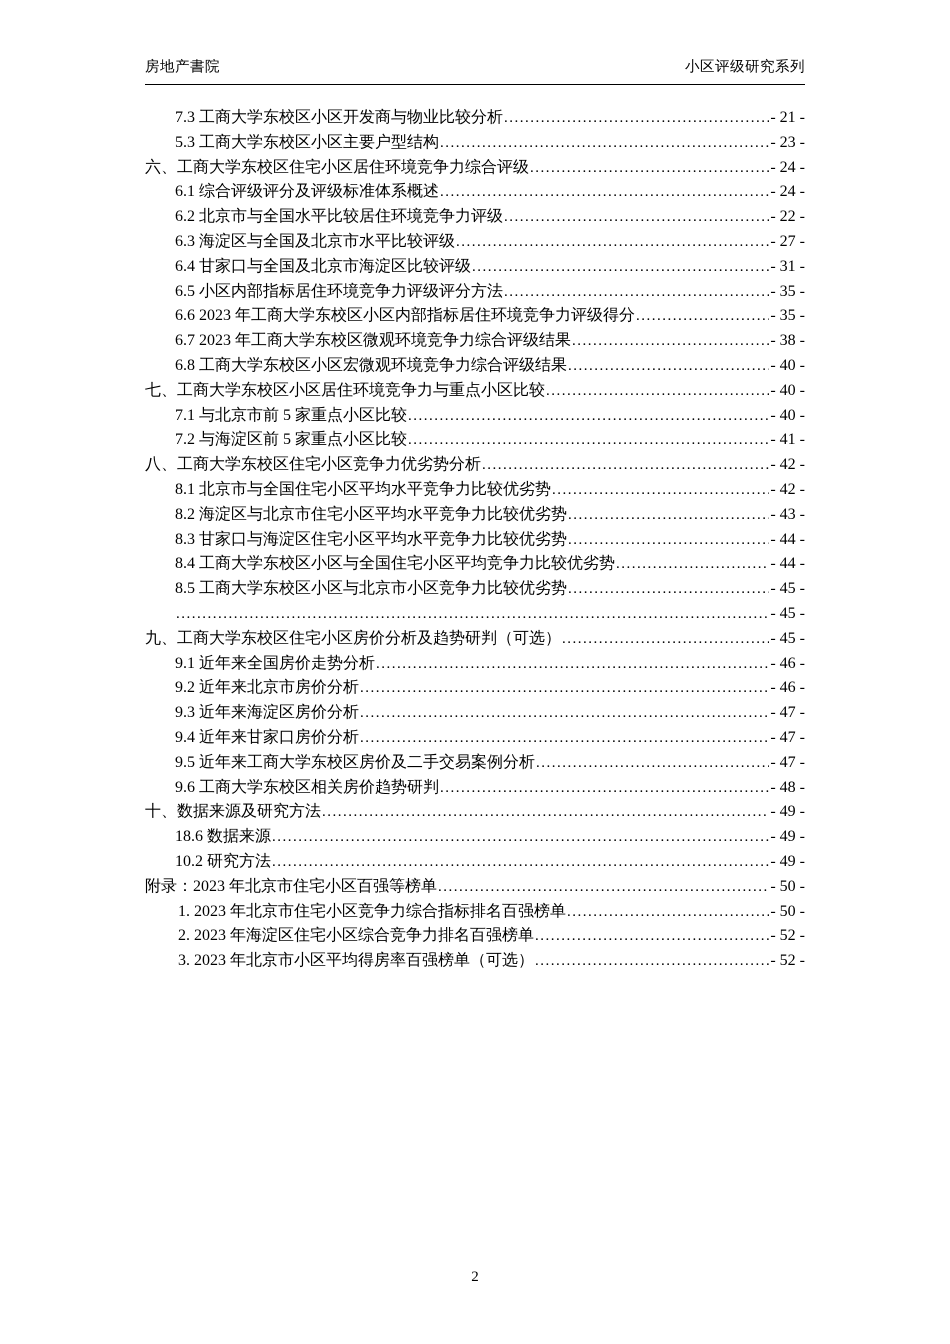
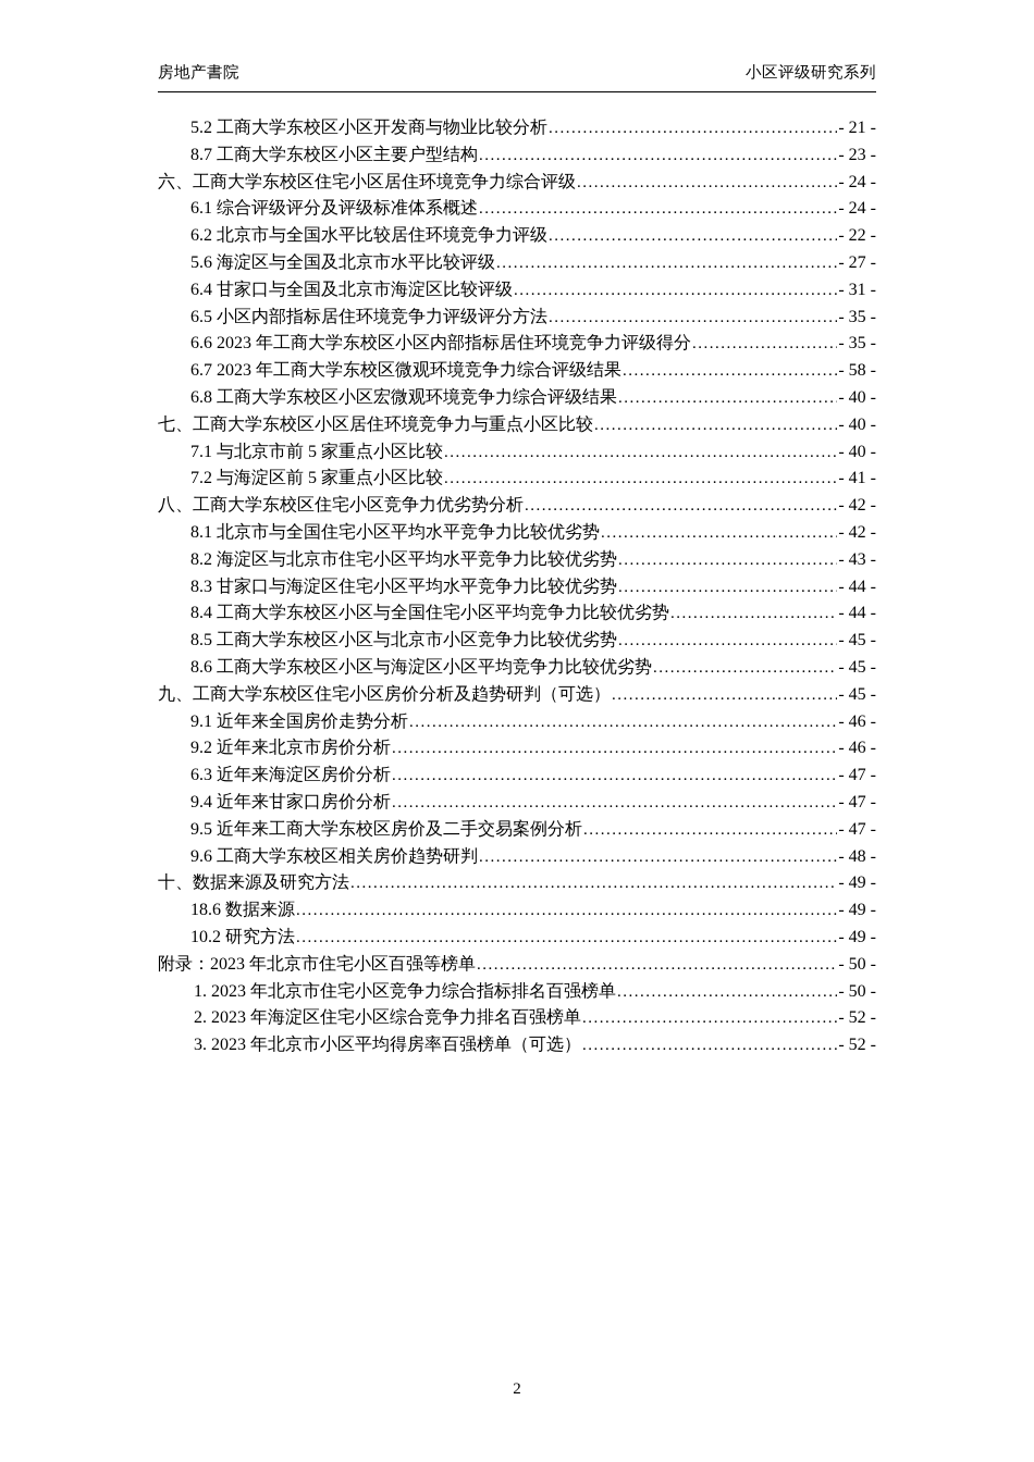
  房地产書院
  小区评级研究系列
- 7.3 工商大学东校区小区开发商与物业比较分析
+ 5.2 工商大学东校区小区开发商与物业比较分析
  - 21 -
- 5.3 工商大学东校区小区主要户型结构
+ 8.7 工商大学东校区小区主要户型结构
  - 23 -
  六、工商大学东校区住宅小区居住环境竞争力综合评级
  - 24 -
  6.1 综合评级评分及评级标准体系概述
  - 24 -
  6.2 北京市与全国水平比较居住环境竞争力评级
  - 22 -
- 6.3 海淀区与全国及北京市水平比较评级
+ 5.6 海淀区与全国及北京市水平比较评级
  - 27 -
  6.4 甘家口与全国及北京市海淀区比较评级
  - 31 -
  6.5 小区内部指标居住环境竞争力评级评分方法
  - 35 -
  6.6 2023 年工商大学东校区小区内部指标居住环境竞争力评级得分
  - 35 -
  6.7 2023 年工商大学东校区微观环境竞争力综合评级结果
- - 38 -
+ - 58 -
  6.8 工商大学东校区小区宏微观环境竞争力综合评级结果
  - 40 -
  七、工商大学东校区小区居住环境竞争力与重点小区比较
  - 40 -
  7.1 与北京市前 5 家重点小区比较
  - 40 -
  7.2 与海淀区前 5 家重点小区比较
  - 41 -
  八、工商大学东校区住宅小区竞争力优劣势分析
  - 42 -
  8.1 北京市与全国住宅小区平均水平竞争力比较优劣势
  - 42 -
  8.2 海淀区与北京市住宅小区平均水平竞争力比较优劣势
  - 43 -
  8.3 甘家口与海淀区住宅小区平均水平竞争力比较优劣势
  - 44 -
  8.4 工商大学东校区小区与全国住宅小区平均竞争力比较优劣势
  - 44 -
  8.5 工商大学东校区小区与北京市小区竞争力比较优劣势
  - 45 -
+ 8.6 工商大学东校区小区与海淀区小区平均竞争力比较优劣势
  - 45 -
  九、工商大学东校区住宅小区房价分析及趋势研判（可选）
  - 45 -
  9.1 近年来全国房价走势分析
  - 46 -
  9.2 近年来北京市房价分析
  - 46 -
- 9.3 近年来海淀区房价分析
+ 6.3 近年来海淀区房价分析
  - 47 -
  9.4 近年来甘家口房价分析
  - 47 -
  9.5 近年来工商大学东校区房价及二手交易案例分析
  - 47 -
  9.6 工商大学东校区相关房价趋势研判
  - 48 -
  十、数据来源及研究方法
  - 49 -
  18.6 数据来源
  - 49 -
  10.2 研究方法
  - 49 -
  附录：2023 年北京市住宅小区百强等榜单
  - 50 -
  1. 2023 年北京市住宅小区竞争力综合指标排名百强榜单
  - 50 -
  2. 2023 年海淀区住宅小区综合竞争力排名百强榜单
  - 52 -
  3. 2023 年北京市小区平均得房率百强榜单（可选）
  - 52 -
  2
